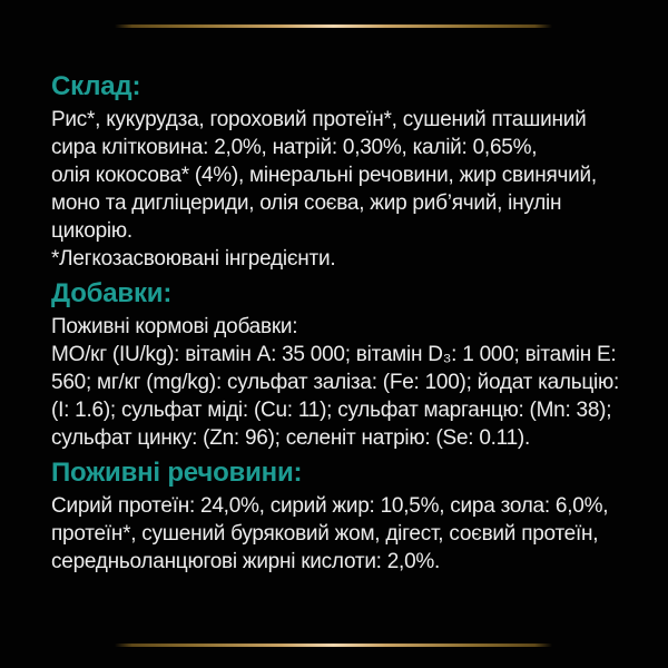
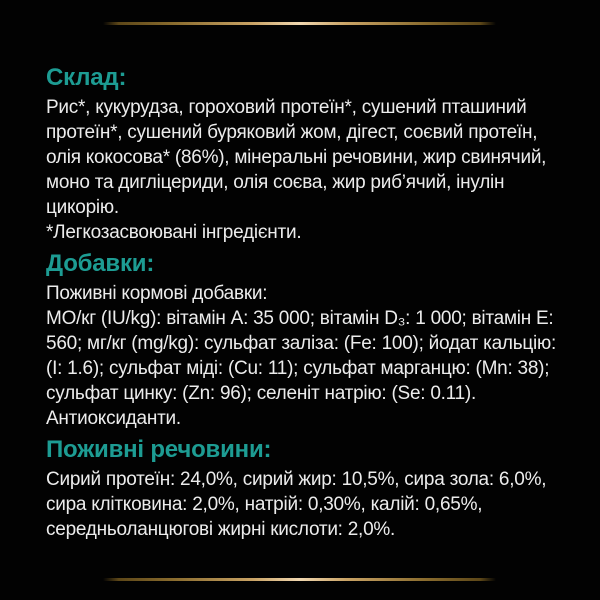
  Склад:
  Рис*, кукурудза, гороховий протеїн*, сушений пташиний
- сира клітковина: 2,0%, натрій: 0,30%, калій: 0,65%,
+ протеїн*, сушений буряковий жом, дігест, соєвий протеїн,
- олія кокосова* (4%), мінеральні речовини, жир свинячий,
+ олія кокосова* (86%), мінеральні речовини, жир свинячий,
  моно та дигліцериди, олія соєва, жир риб’ячий, інулін
  цикорію.
  *Легкозасвоювані інгредієнти.
  Добавки:
  Поживні кормові добавки:
  МО/кг (IU/kg): вітамін A: 35 000; вітамін D₃: 1 000; вітамін E:
  560; мг/кг (mg/kg): сульфат заліза: (Fe: 100); йодат кальцію:
  (I: 1.6); сульфат міді: (Cu: 11); сульфат марганцю: (Mn: 38);
  сульфат цинку: (Zn: 96); селеніт натрію: (Se: 0.11).
+ Антиоксиданти.
  Поживні речовини:
  Сирий протеїн: 24,0%, сирий жир: 10,5%, сира зола: 6,0%,
- протеїн*, сушений буряковий жом, дігест, соєвий протеїн,
+ сира клітковина: 2,0%, натрій: 0,30%, калій: 0,65%,
  середньоланцюгові жирні кислоти: 2,0%.
